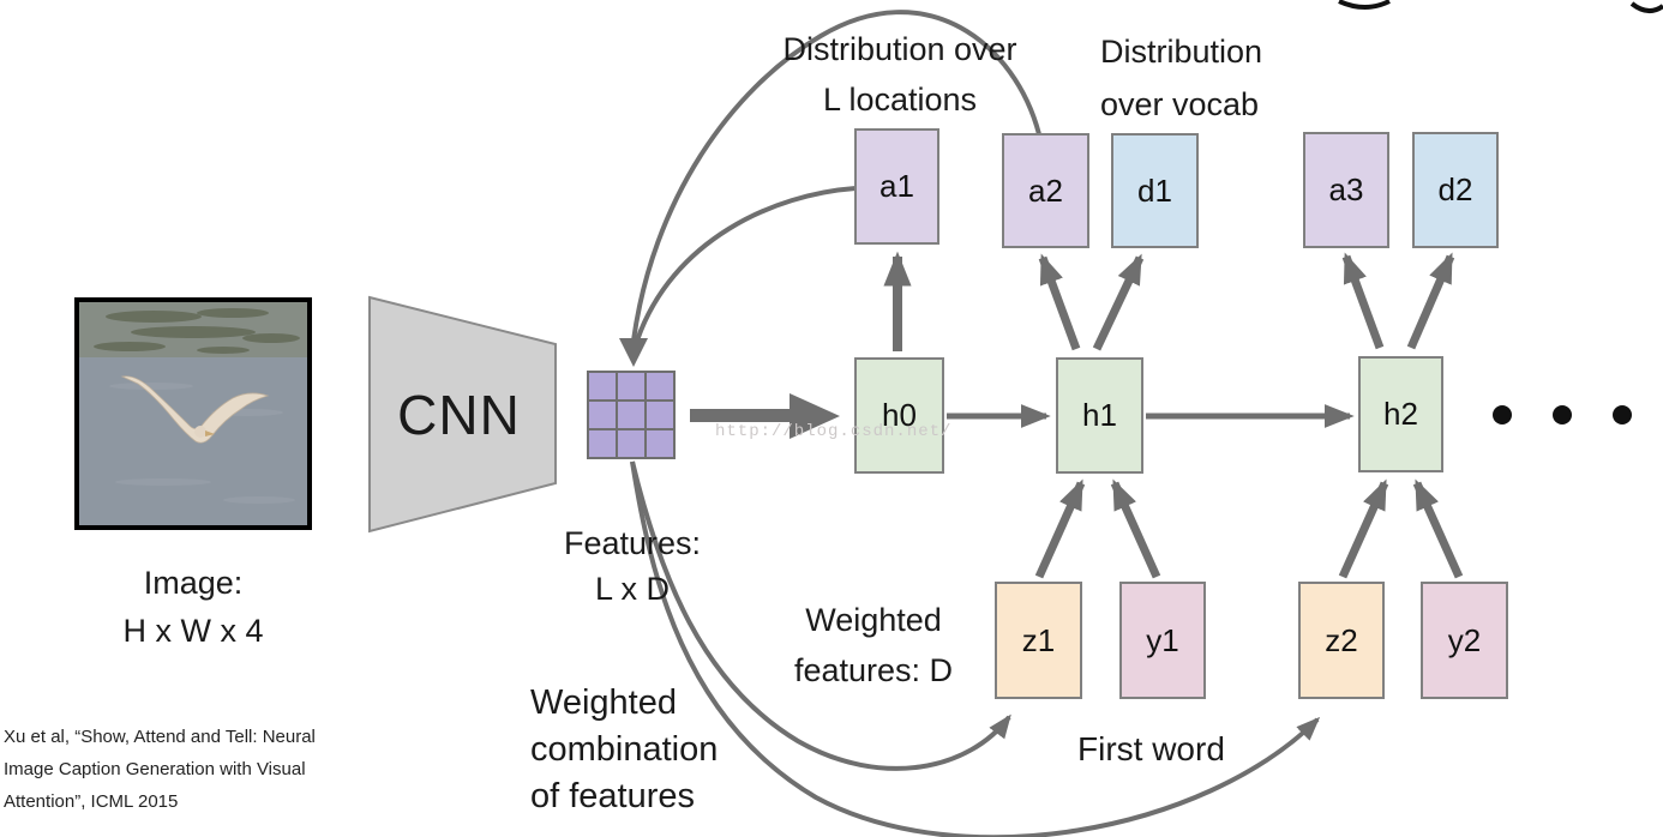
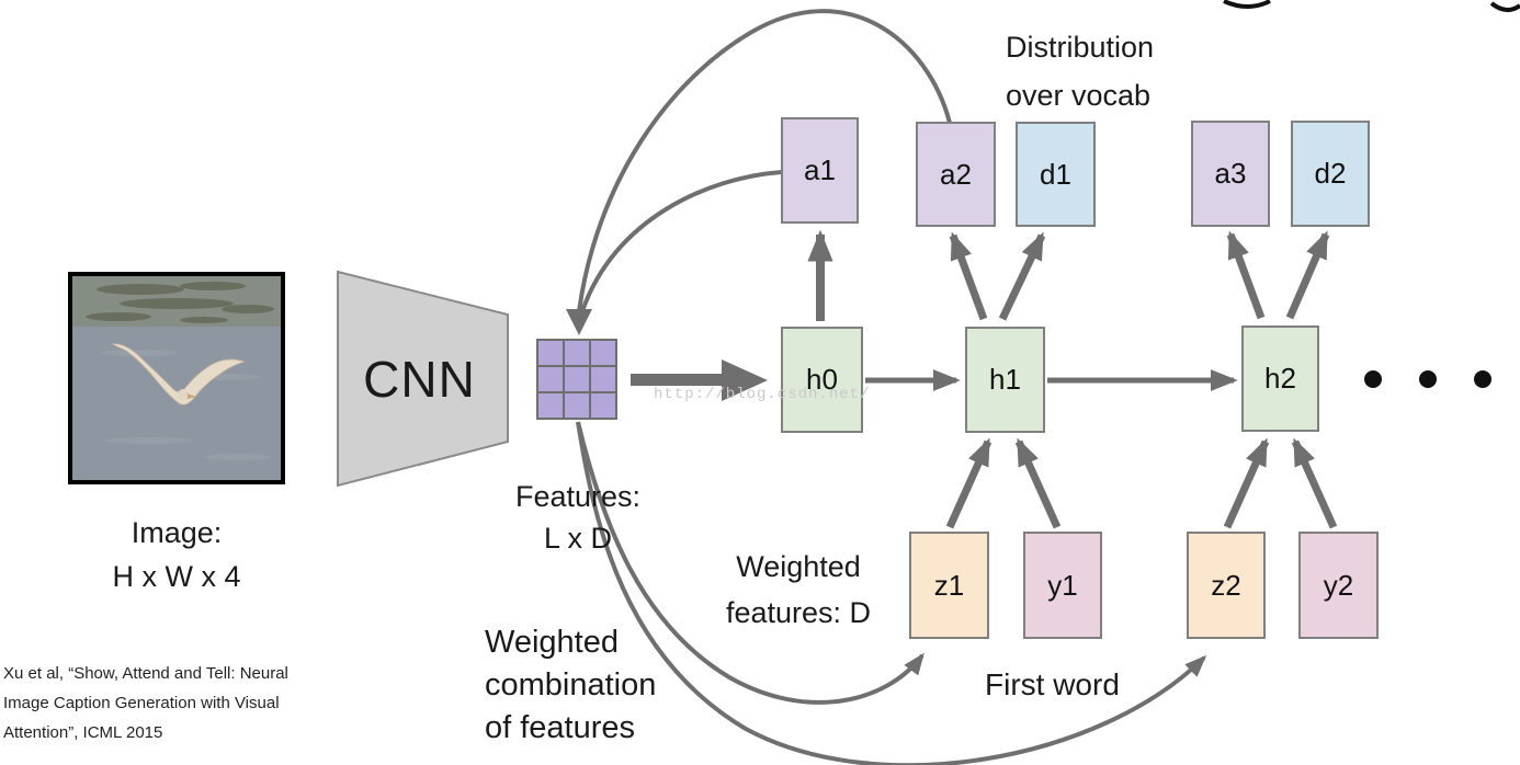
  CNN
  a1
  a2
  d1
  a3
  d2
  h0
  h1
  h2
  z1
  y1
  z2
  y2
- Distribution over
- L locations
  Distribution
  over vocab
  Image:
  H x W x 4
  Features:
  L x D
  Weighted
  features: D
  Weighted
  combination
  of features
  First word
  Xu et al, “Show, Attend and Tell: Neural
  Image Caption Generation with Visual
  Attention”, ICML 2015
  http://blog.csdn.net/
